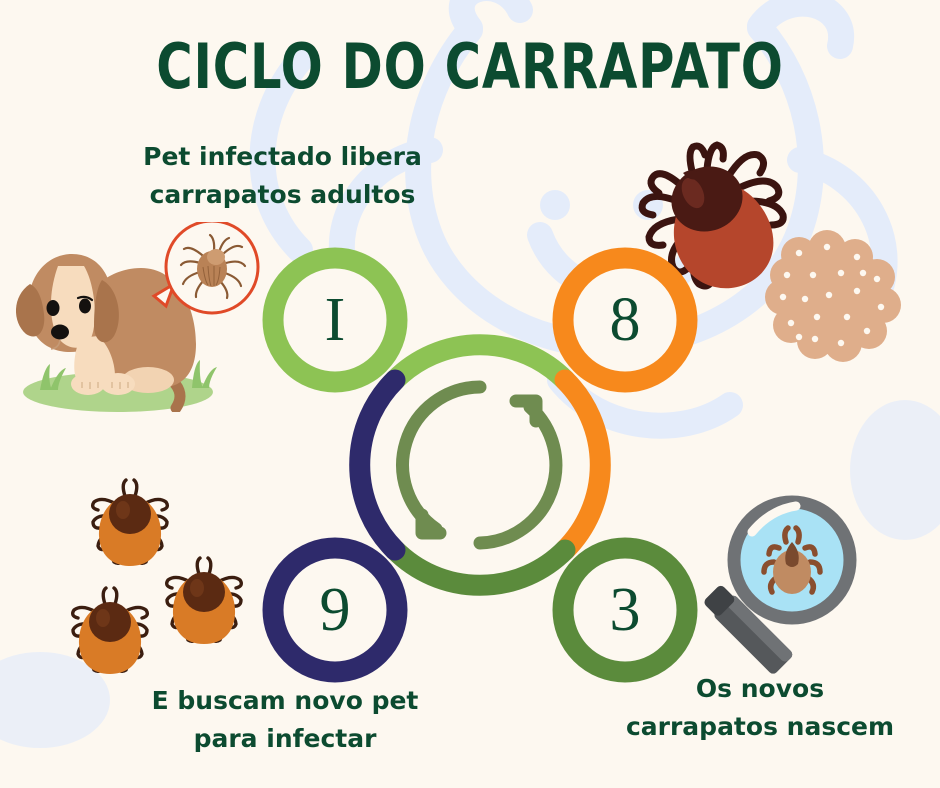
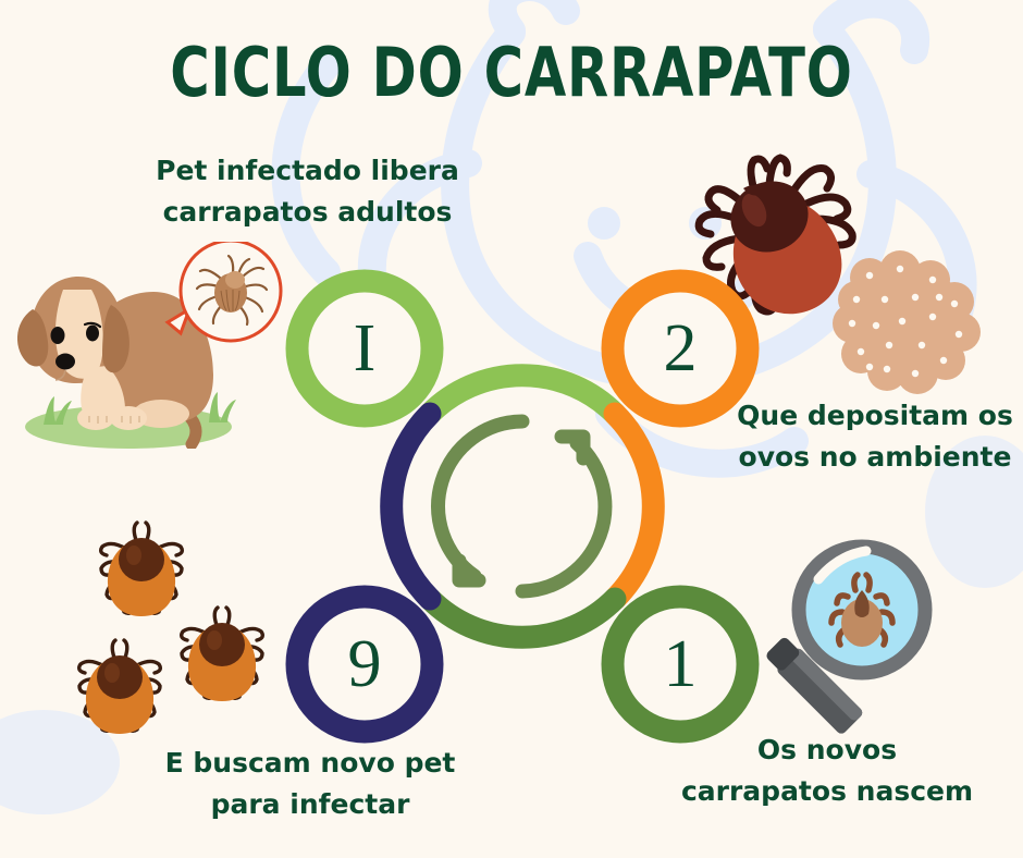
  CICLO DO CARRAPATO
  I
- 8
+ 2
- 3
+ 1
  9
  Pet infectado libera
  carrapatos adultos
+ Que depositam os
+ ovos no ambiente
  Os novos
  carrapatos nascem
  E buscam novo pet
  para infectar
